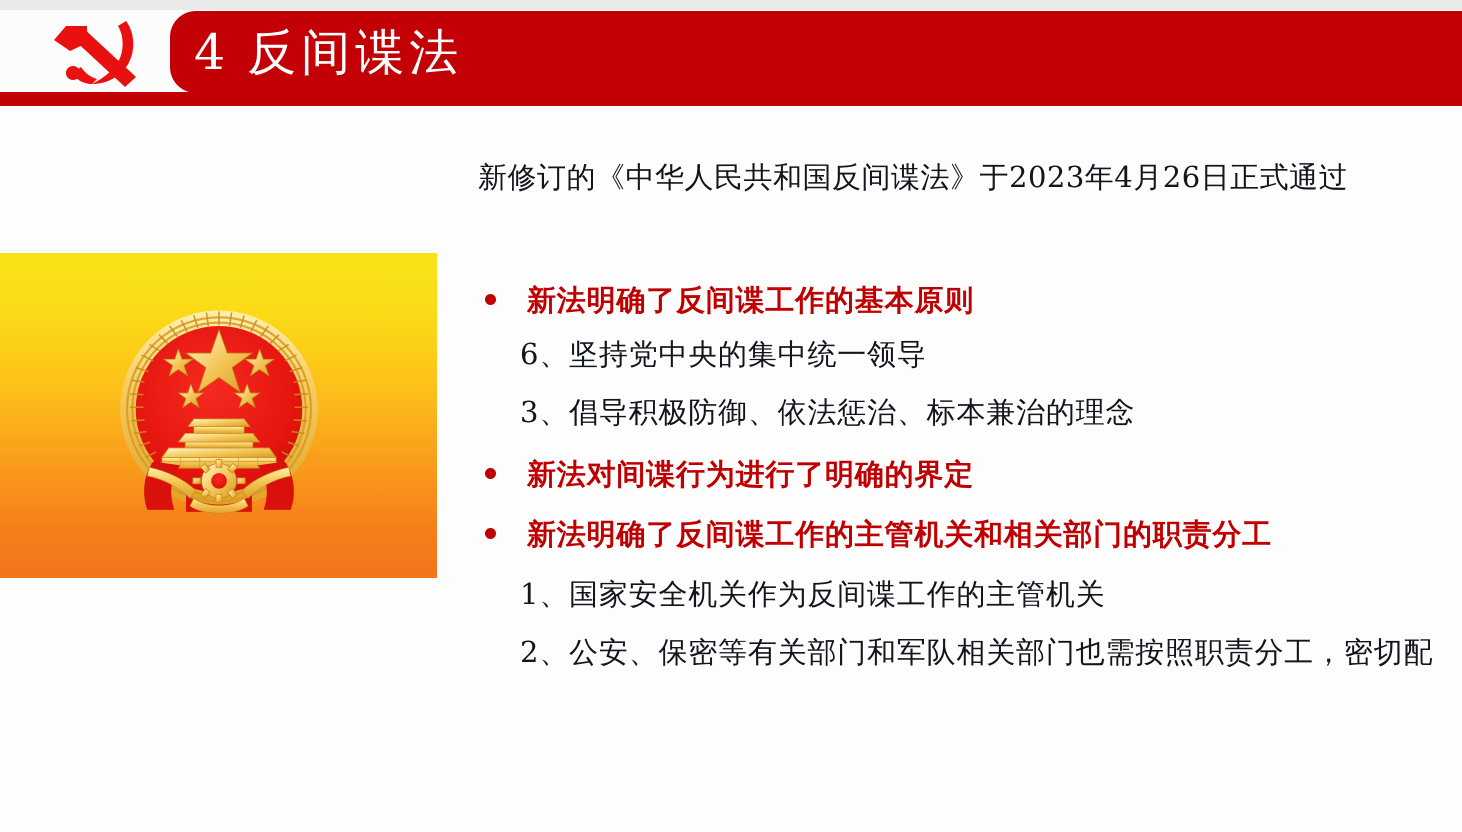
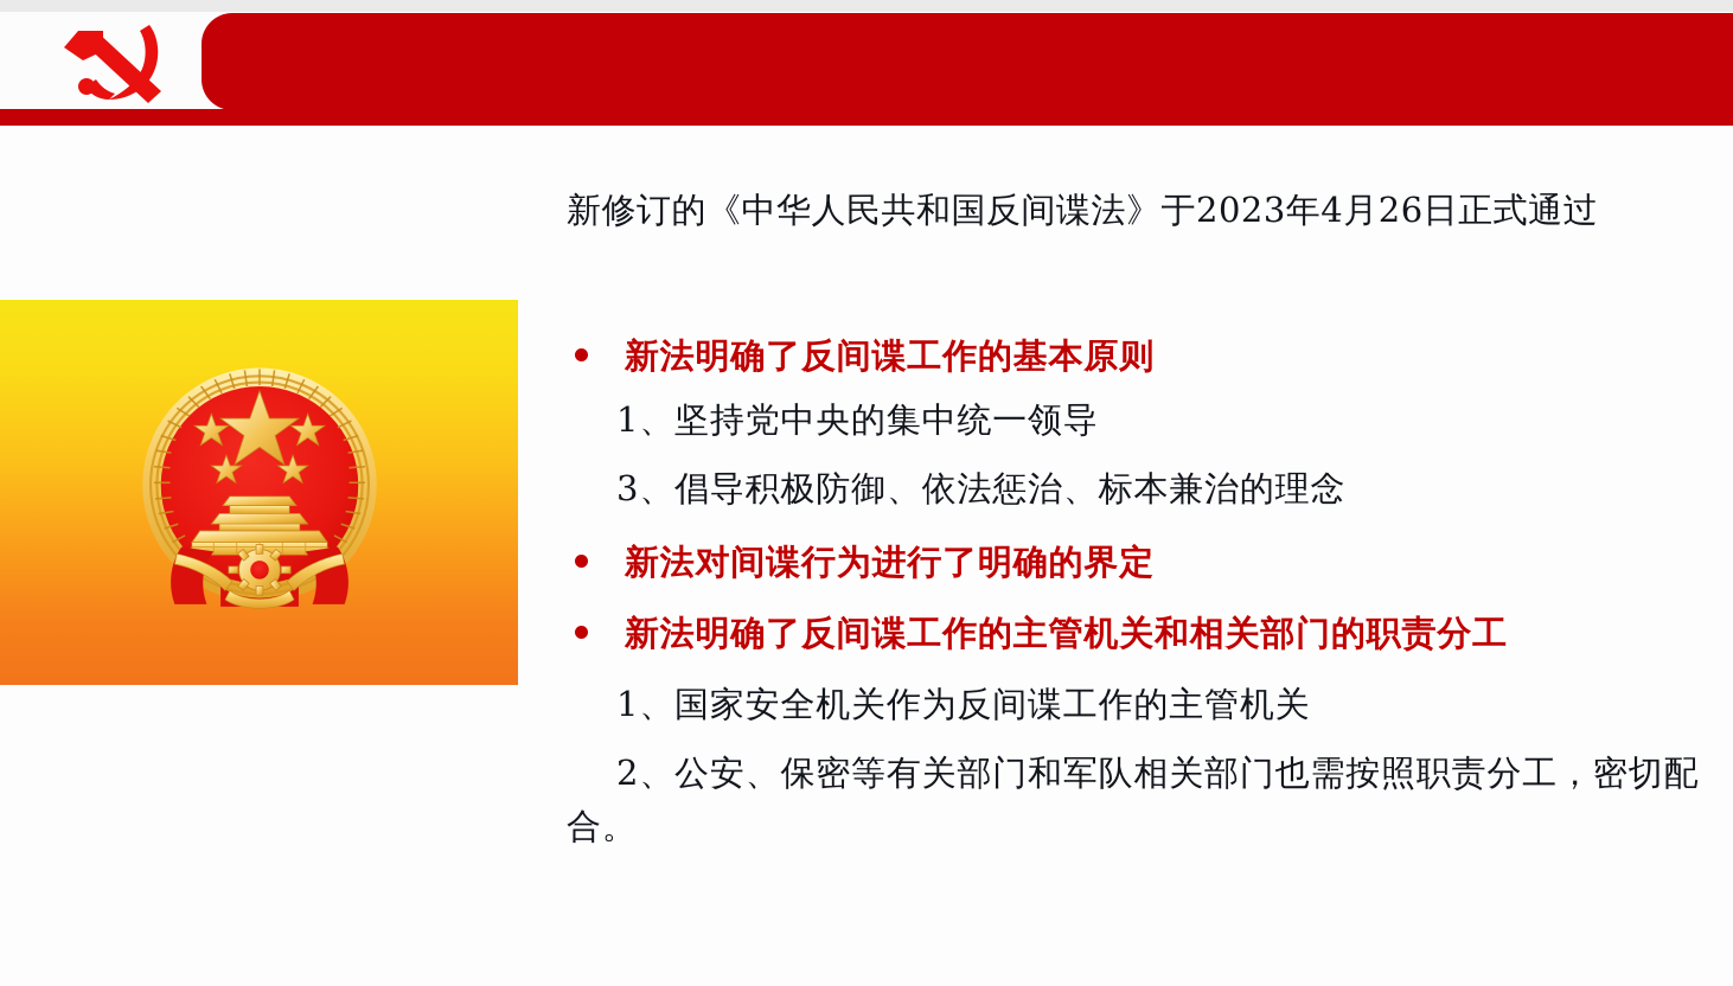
- 4 反间谍法
  新修订的《中华人民共和国反间谍法》于2023年4月26日正式通过
  新法明确了反间谍工作的基本原则
- 6、坚持党中央的集中统一领导
+ 1、坚持党中央的集中统一领导
  3、倡导积极防御、依法惩治、标本兼治的理念
  新法对间谍行为进行了明确的界定
  新法明确了反间谍工作的主管机关和相关部门的职责分工
  1、国家安全机关作为反间谍工作的主管机关
  2、公安、保密等有关部门和军队相关部门也需按照职责分工，密切配
+ 合。
